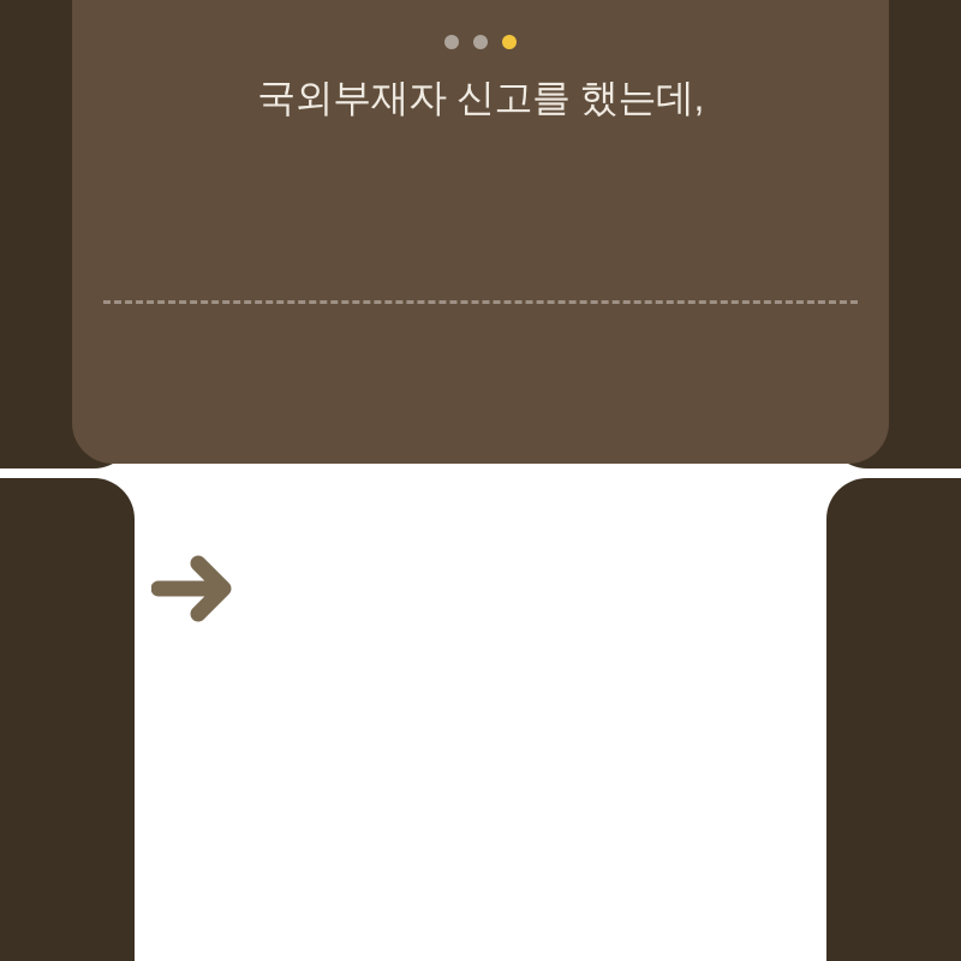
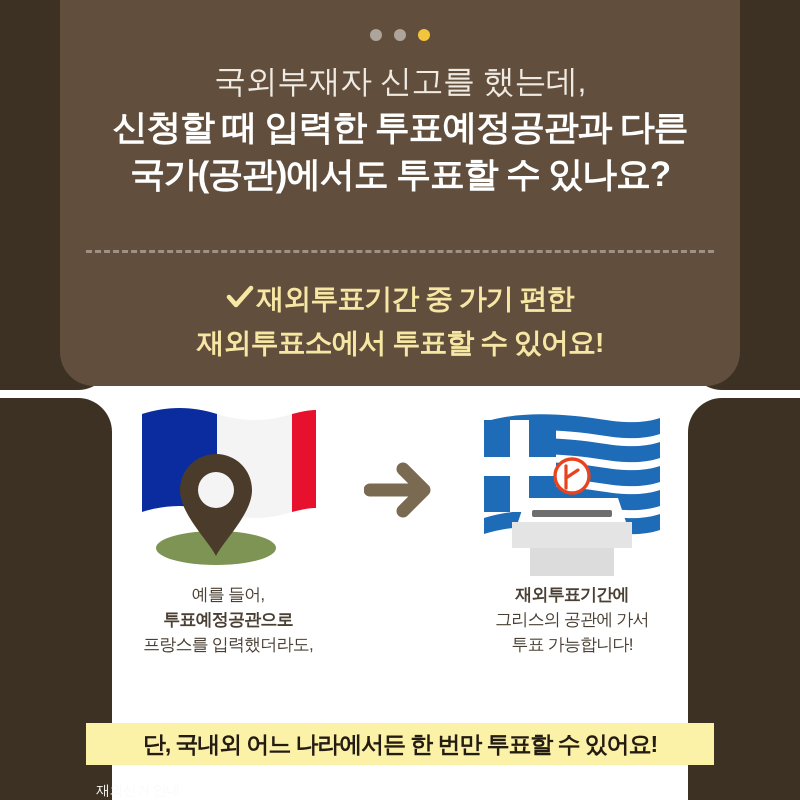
  국외부재자 신고를 했는데,
+ 신청할 때 입력한 투표예정공관과 다른
+ 국가(공관)에서도 투표할 수 있나요?
+ 재외투표기간 중 가기 편한
+ 재외투표소에서 투표할 수 있어요!
+ 예를 들어,
+ 투표예정공관으로
+ 프랑스를 입력했더라도,
+ 재외투표기간에
+ 그리스의 공관에 가서
+ 투표 가능합니다!
+ 단, 국내외 어느 나라에서든 한 번만 투표할 수 있어요!
+ 재외선거 안내
